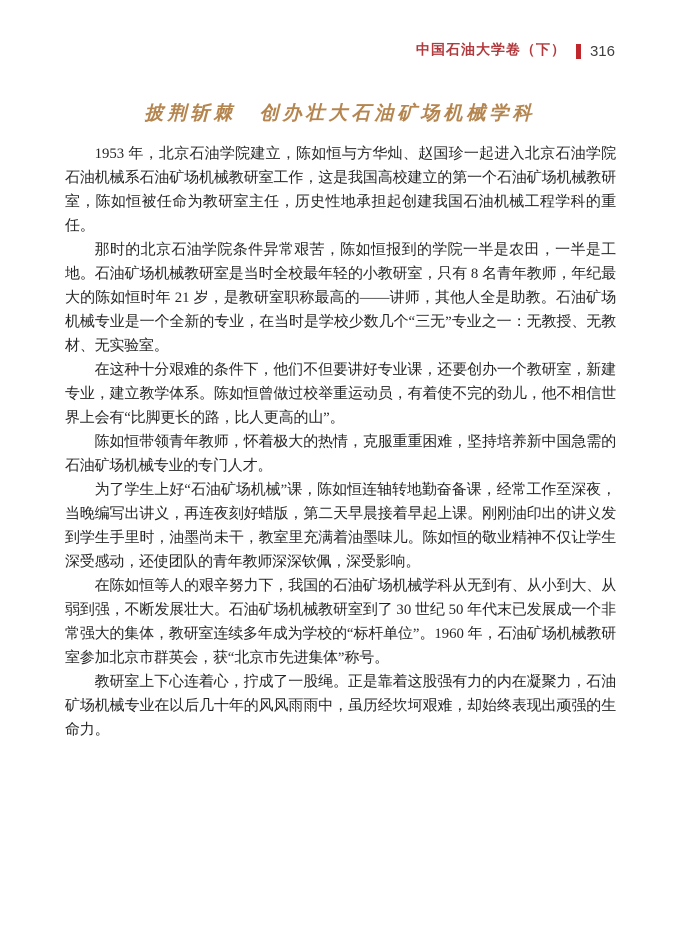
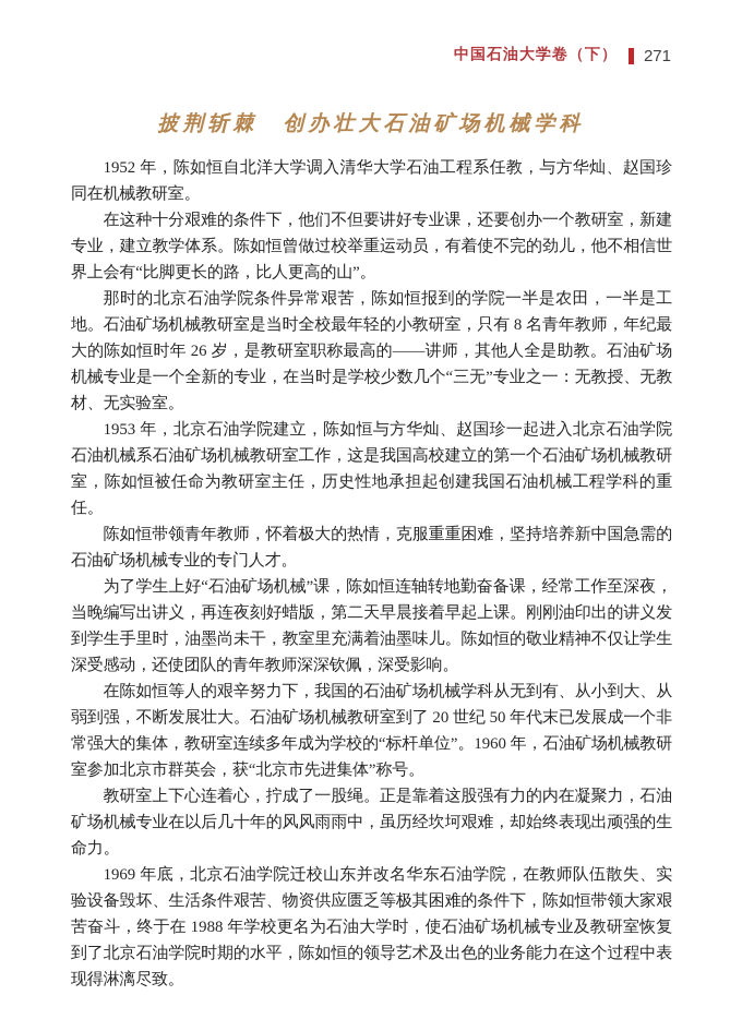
  中国石油大学卷（下）
- 316
+ 271
  披荆斩棘 创办壮大石油矿场机械学科
+ 1952 年，陈如恒自北洋大学调入清华大学石油工程系任教，与方华灿、赵国珍同在机械教研室。
- 1953 年，北京石油学院建立，陈如恒与方华灿、赵国珍一起进入北京石油学院石油机械系石油矿场机械教研室工作，这是我国高校建立的第一个石油矿场机械教研室，陈如恒被任命为教研室主任，历史性地承担起创建我国石油机械工程学科的重任。
+ 在这种十分艰难的条件下，他们不但要讲好专业课，还要创办一个教研室，新建专业，建立教学体系。陈如恒曾做过校举重运动员，有着使不完的劲儿，他不相信世界上会有“比脚更长的路，比人更高的山”。
- 那时的北京石油学院条件异常艰苦，陈如恒报到的学院一半是农田，一半是工地。石油矿场机械教研室是当时全校最年轻的小教研室，只有 8 名青年教师，年纪最大的陈如恒时年 21 岁，是教研室职称最高的——讲师，其他人全是助教。石油矿场机械专业是一个全新的专业，在当时是学校少数几个“三无”专业之一：无教授、无教材、无实验室。
+ 那时的北京石油学院条件异常艰苦，陈如恒报到的学院一半是农田，一半是工地。石油矿场机械教研室是当时全校最年轻的小教研室，只有 8 名青年教师，年纪最大的陈如恒时年 26 岁，是教研室职称最高的——讲师，其他人全是助教。石油矿场机械专业是一个全新的专业，在当时是学校少数几个“三无”专业之一：无教授、无教材、无实验室。
- 在这种十分艰难的条件下，他们不但要讲好专业课，还要创办一个教研室，新建专业，建立教学体系。陈如恒曾做过校举重运动员，有着使不完的劲儿，他不相信世界上会有“比脚更长的路，比人更高的山”。
+ 1953 年，北京石油学院建立，陈如恒与方华灿、赵国珍一起进入北京石油学院石油机械系石油矿场机械教研室工作，这是我国高校建立的第一个石油矿场机械教研室，陈如恒被任命为教研室主任，历史性地承担起创建我国石油机械工程学科的重任。
  陈如恒带领青年教师，怀着极大的热情，克服重重困难，坚持培养新中国急需的石油矿场机械专业的专门人才。
  为了学生上好“石油矿场机械”课，陈如恒连轴转地勤奋备课，经常工作至深夜，当晚编写出讲义，再连夜刻好蜡版，第二天早晨接着早起上课。刚刚油印出的讲义发到学生手里时，油墨尚未干，教室里充满着油墨味儿。陈如恒的敬业精神不仅让学生深受感动，还使团队的青年教师深深钦佩，深受影响。
- 在陈如恒等人的艰辛努力下，我国的石油矿场机械学科从无到有、从小到大、从弱到强，不断发展壮大。石油矿场机械教研室到了 30 世纪 50 年代末已发展成一个非常强大的集体，教研室连续多年成为学校的“标杆单位”。1960 年，石油矿场机械教研室参加北京市群英会，获“北京市先进集体”称号。
+ 在陈如恒等人的艰辛努力下，我国的石油矿场机械学科从无到有、从小到大、从弱到强，不断发展壮大。石油矿场机械教研室到了 20 世纪 50 年代末已发展成一个非常强大的集体，教研室连续多年成为学校的“标杆单位”。1960 年，石油矿场机械教研室参加北京市群英会，获“北京市先进集体”称号。
  教研室上下心连着心，拧成了一股绳。正是靠着这股强有力的内在凝聚力，石油矿场机械专业在以后几十年的风风雨雨中，虽历经坎坷艰难，却始终表现出顽强的生命力。
+ 1969 年底，北京石油学院迁校山东并改名华东石油学院，在教师队伍散失、实验设备毁坏、生活条件艰苦、物资供应匮乏等极其困难的条件下，陈如恒带领大家艰苦奋斗，终于在 1988 年学校更名为石油大学时，使石油矿场机械专业及教研室恢复到了北京石油学院时期的水平，陈如恒的领导艺术及出色的业务能力在这个过程中表现得淋漓尽致。
